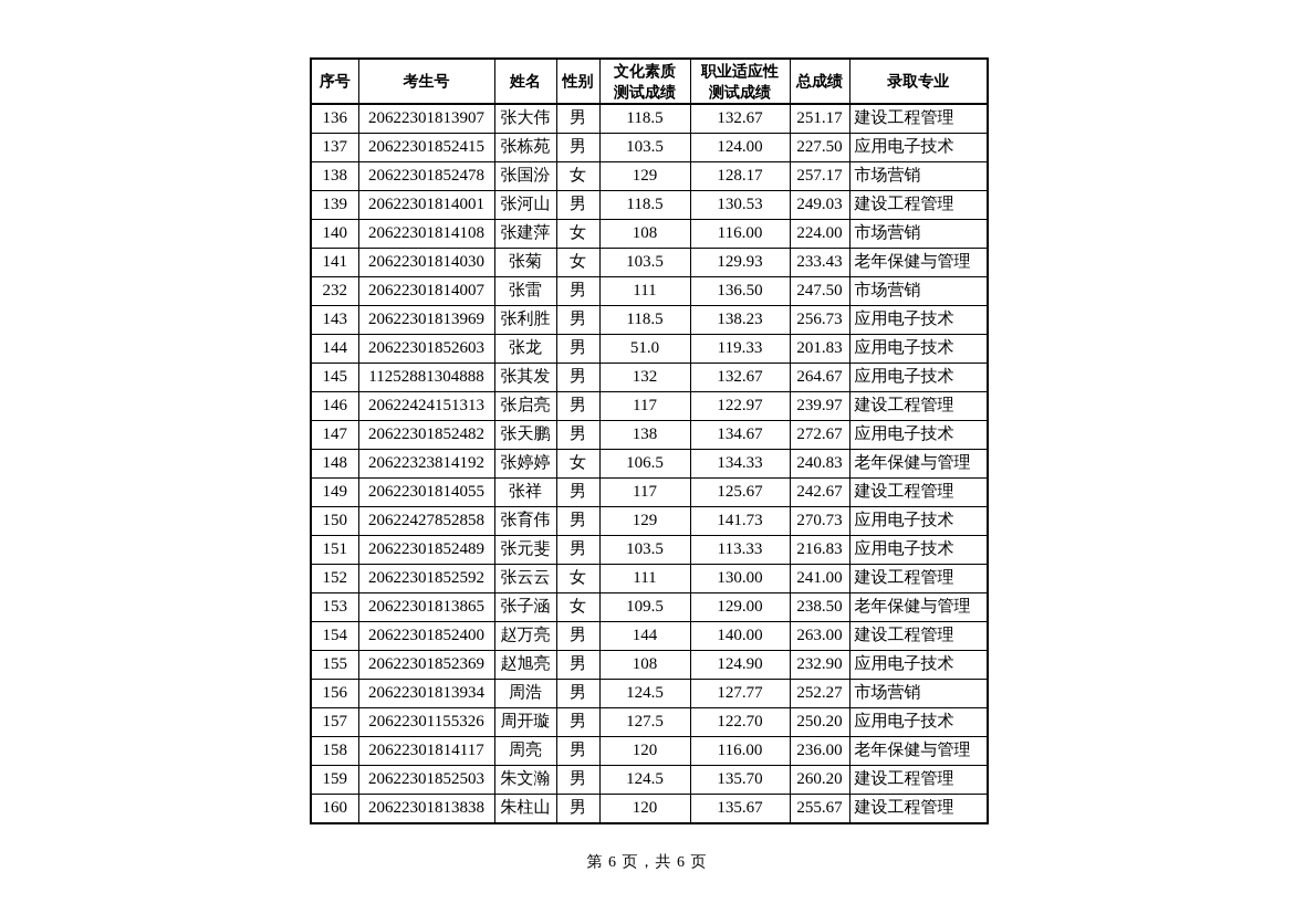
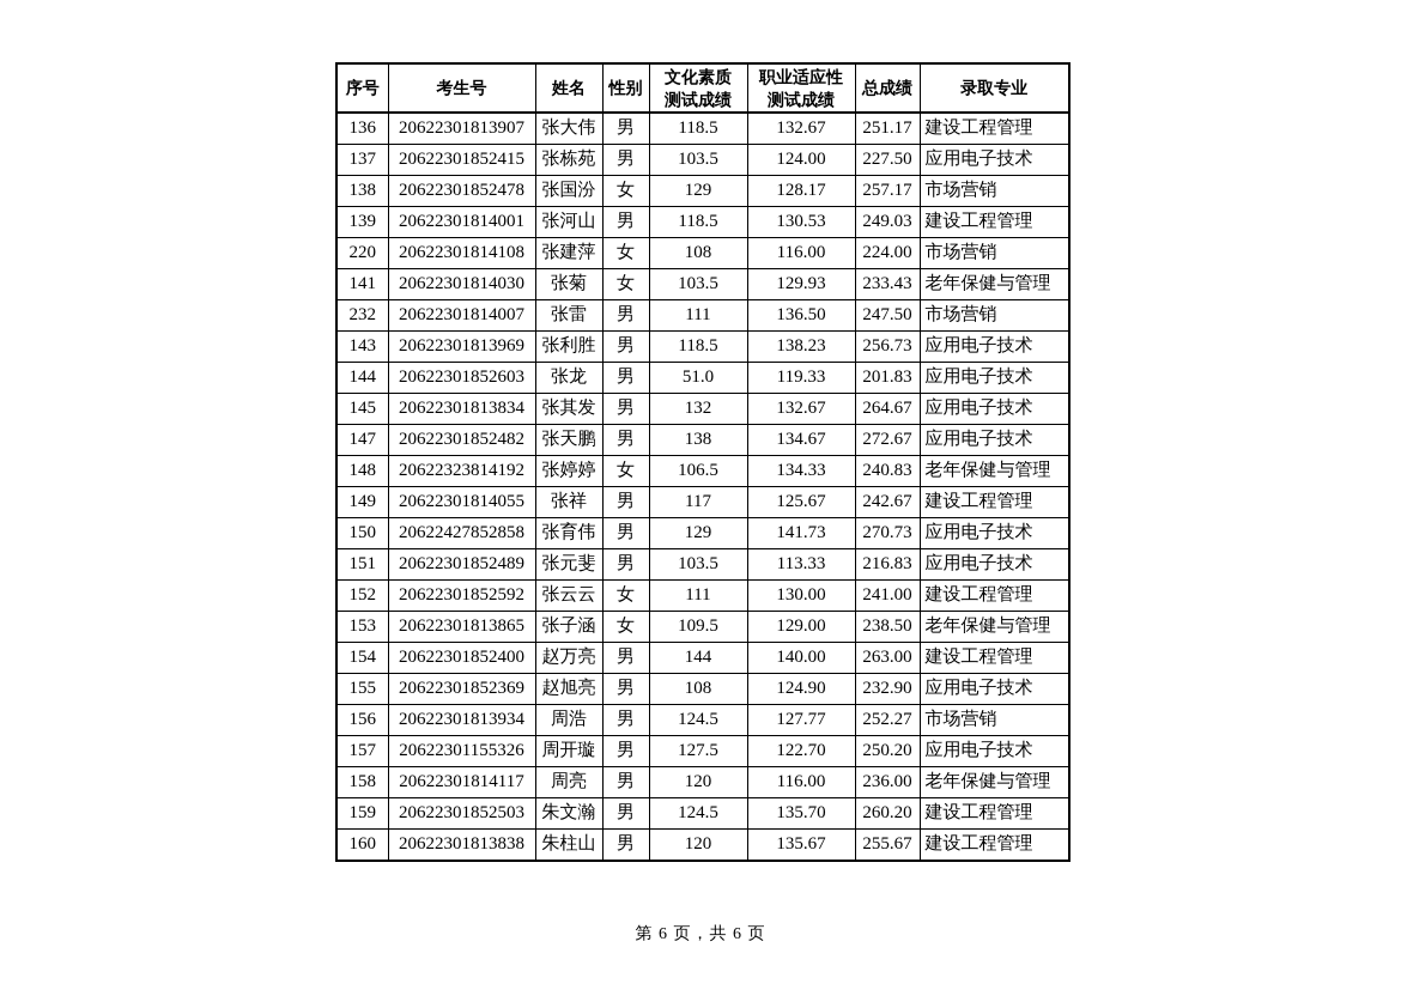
  序号	考生号	姓名	性别	文化素质 测试成绩	职业适应性 测试成绩	总成绩	录取专业
  136	20622301813907	张大伟	男	118.5	132.67	251.17	建设工程管理
  137	20622301852415	张栋苑	男	103.5	124.00	227.50	应用电子技术
  138	20622301852478	张国汾	女	129	128.17	257.17	市场营销
  139	20622301814001	张河山	男	118.5	130.53	249.03	建设工程管理
- 140	20622301814108	张建萍	女	108	116.00	224.00	市场营销
+ 220	20622301814108	张建萍	女	108	116.00	224.00	市场营销
  141	20622301814030	张菊	女	103.5	129.93	233.43	老年保健与管理
  232	20622301814007	张雷	男	111	136.50	247.50	市场营销
  143	20622301813969	张利胜	男	118.5	138.23	256.73	应用电子技术
  144	20622301852603	张龙	男	51.0	119.33	201.83	应用电子技术
- 145	11252881304888	张其发	男	132	132.67	264.67	应用电子技术
+ 145	20622301813834	张其发	男	132	132.67	264.67	应用电子技术
- 146	20622424151313	张启亮	男	117	122.97	239.97	建设工程管理
  147	20622301852482	张天鹏	男	138	134.67	272.67	应用电子技术
  148	20622323814192	张婷婷	女	106.5	134.33	240.83	老年保健与管理
  149	20622301814055	张祥	男	117	125.67	242.67	建设工程管理
  150	20622427852858	张育伟	男	129	141.73	270.73	应用电子技术
  151	20622301852489	张元斐	男	103.5	113.33	216.83	应用电子技术
  152	20622301852592	张云云	女	111	130.00	241.00	建设工程管理
  153	20622301813865	张子涵	女	109.5	129.00	238.50	老年保健与管理
  154	20622301852400	赵万亮	男	144	140.00	263.00	建设工程管理
  155	20622301852369	赵旭亮	男	108	124.90	232.90	应用电子技术
  156	20622301813934	周浩	男	124.5	127.77	252.27	市场营销
  157	20622301155326	周开璇	男	127.5	122.70	250.20	应用电子技术
  158	20622301814117	周亮	男	120	116.00	236.00	老年保健与管理
  159	20622301852503	朱文瀚	男	124.5	135.70	260.20	建设工程管理
  160	20622301813838	朱柱山	男	120	135.67	255.67	建设工程管理
  第 6 页，共 6 页
